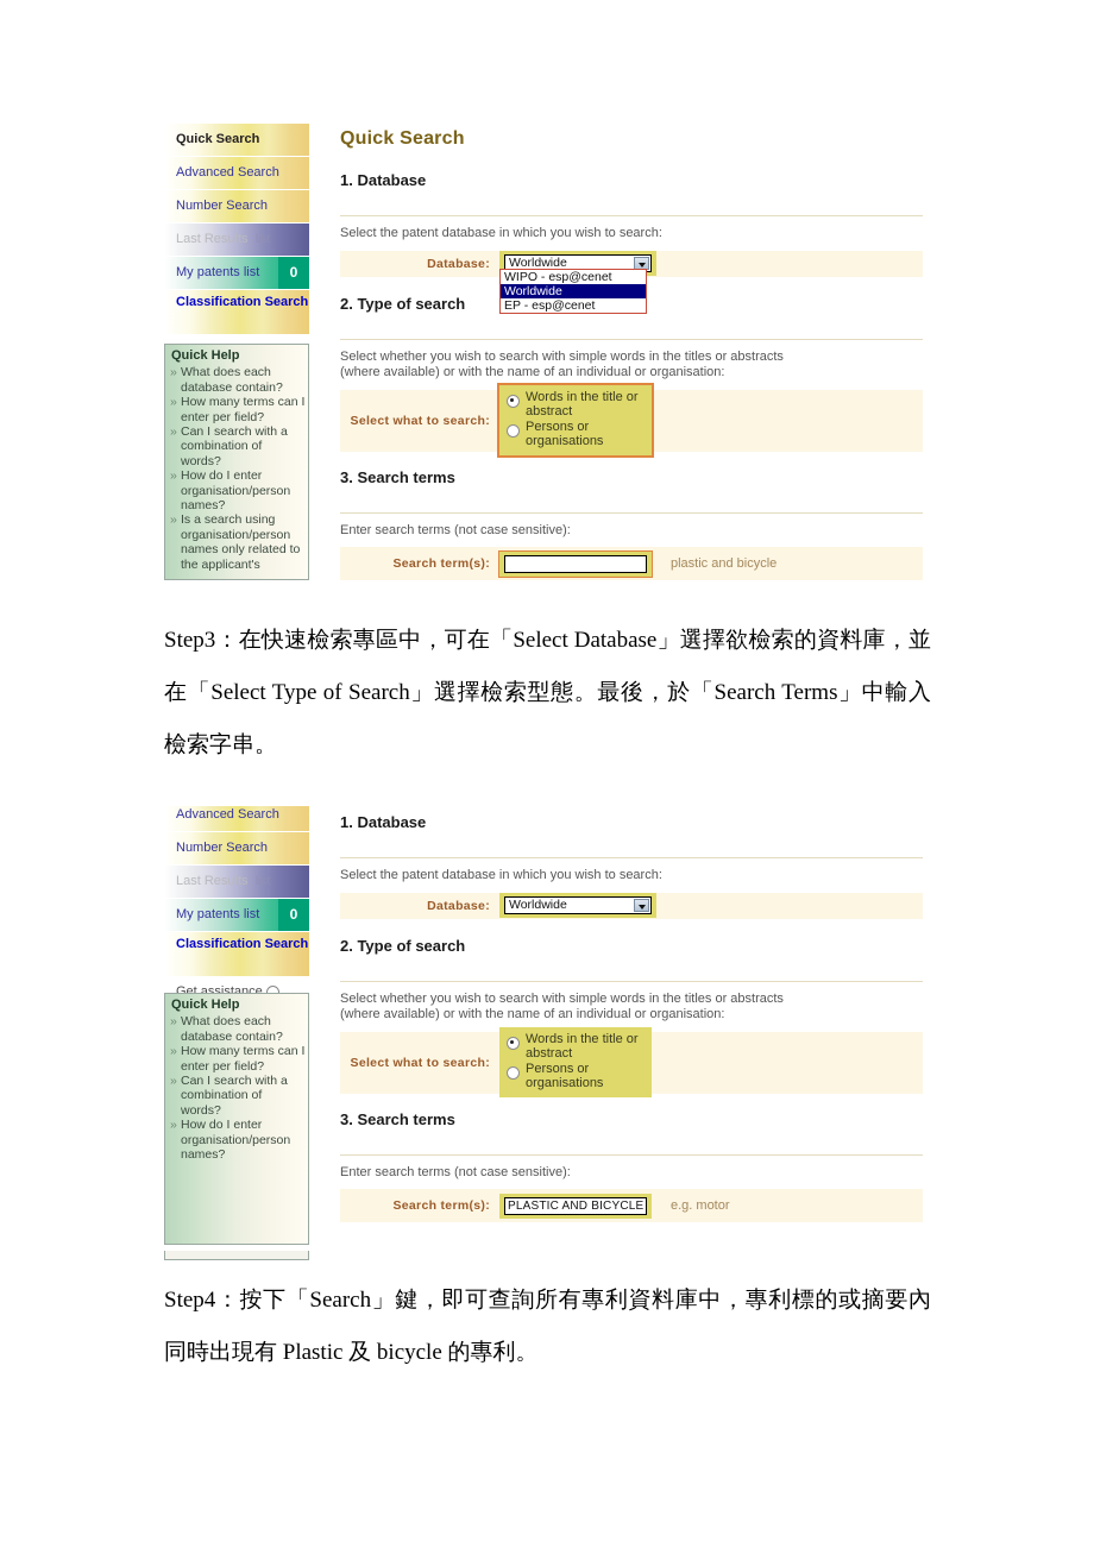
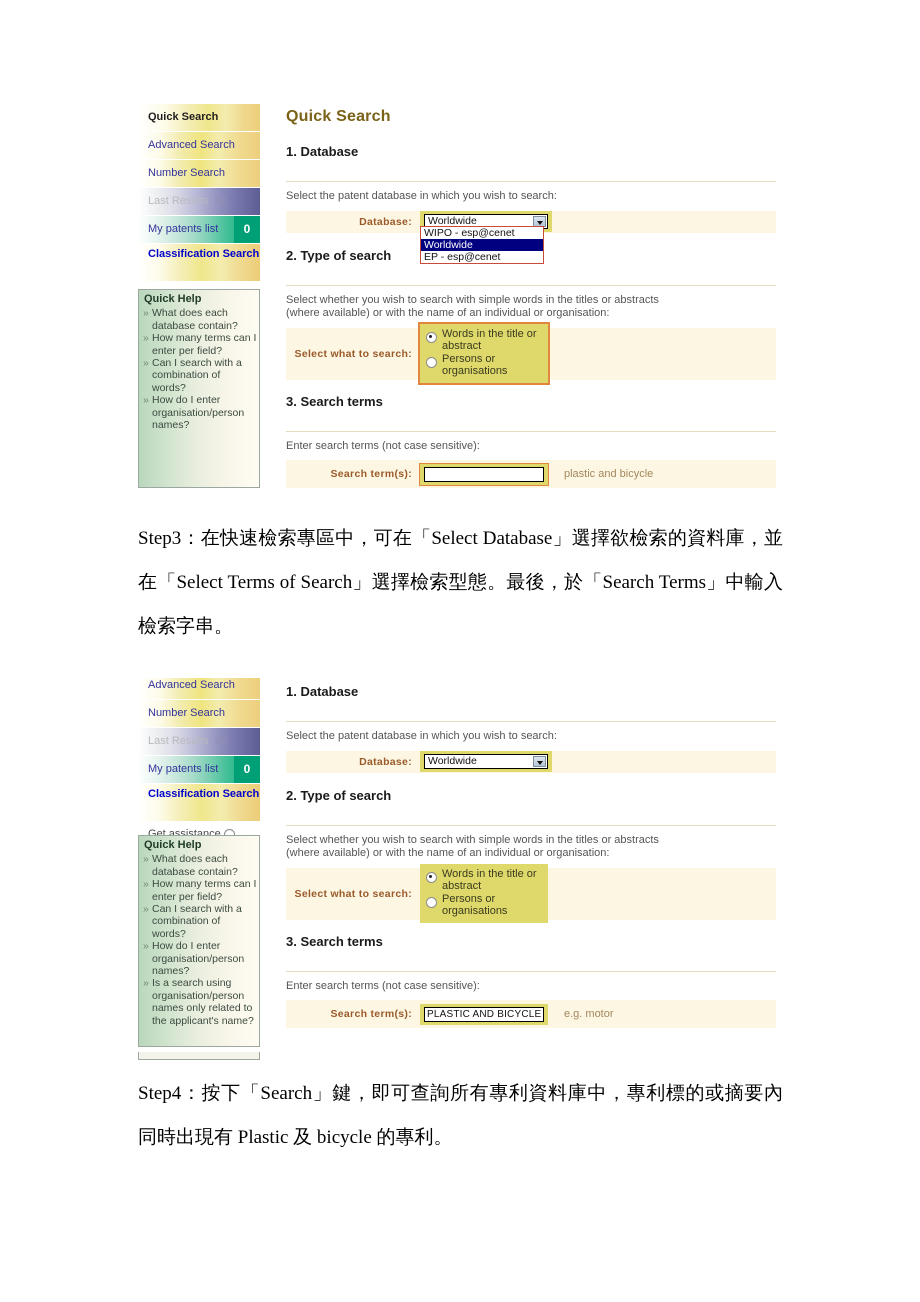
  Quick Search
  Advanced Search
  Number Search
  Last Results
  My patents list
  0
  Classification Search
  Quick Help
  What does each database contain?
  How many terms can I enter per field?
  Can I search with a combination of words?
  How do I enter organisation/person names?
- Is a search using organisation/person names only related to the applicant's
  Quick Search
  1. Database
  Select the patent database in which you wish to search:
  Database:
  Worldwide
  WIPO - esp@cenet
  Worldwide
  EP - esp@cenet
  2. Type of search
  Select whether you wish to search with simple words in the titles or abstracts
  (where available) or with the name of an individual or organisation:
  Select what to search:
  Words in the title or abstract
  Persons or organisations
  3. Search terms
  Enter search terms (not case sensitive):
  Search term(s):
  plastic and bicycle
- Step3：在快速檢索專區中，可在「Select Database」選擇欲檢索的資料庫，並在「Select Type of Search」選擇檢索型態。最後，於「Search Terms」中輸入檢索字串。
+ Step3：在快速檢索專區中，可在「Select Database」選擇欲檢索的資料庫，並在「Select Terms of Search」選擇檢索型態。最後，於「Search Terms」中輸入檢索字串。
  Advanced Search
  Number Search
  Last Results
  My patents list
  0
  Classification Search
  Get assistance
  Quick Help
  What does each database contain?
  How many terms can I enter per field?
  Can I search with a combination of words?
  How do I enter organisation/person names?
+ Is a search using organisation/person names only related to the applicant's name?
  1. Database
  Select the patent database in which you wish to search:
  Database:
  Worldwide
  2. Type of search
  Select whether you wish to search with simple words in the titles or abstracts
  (where available) or with the name of an individual or organisation:
  Select what to search:
  Words in the title or abstract
  Persons or organisations
  3. Search terms
  Enter search terms (not case sensitive):
  Search term(s):
  PLASTIC AND BICYCLE
  e.g. motor
  Step4：按下「Search」鍵，即可查詢所有專利資料庫中，專利標的或摘要內同時出現有 Plastic 及 bicycle 的專利。
